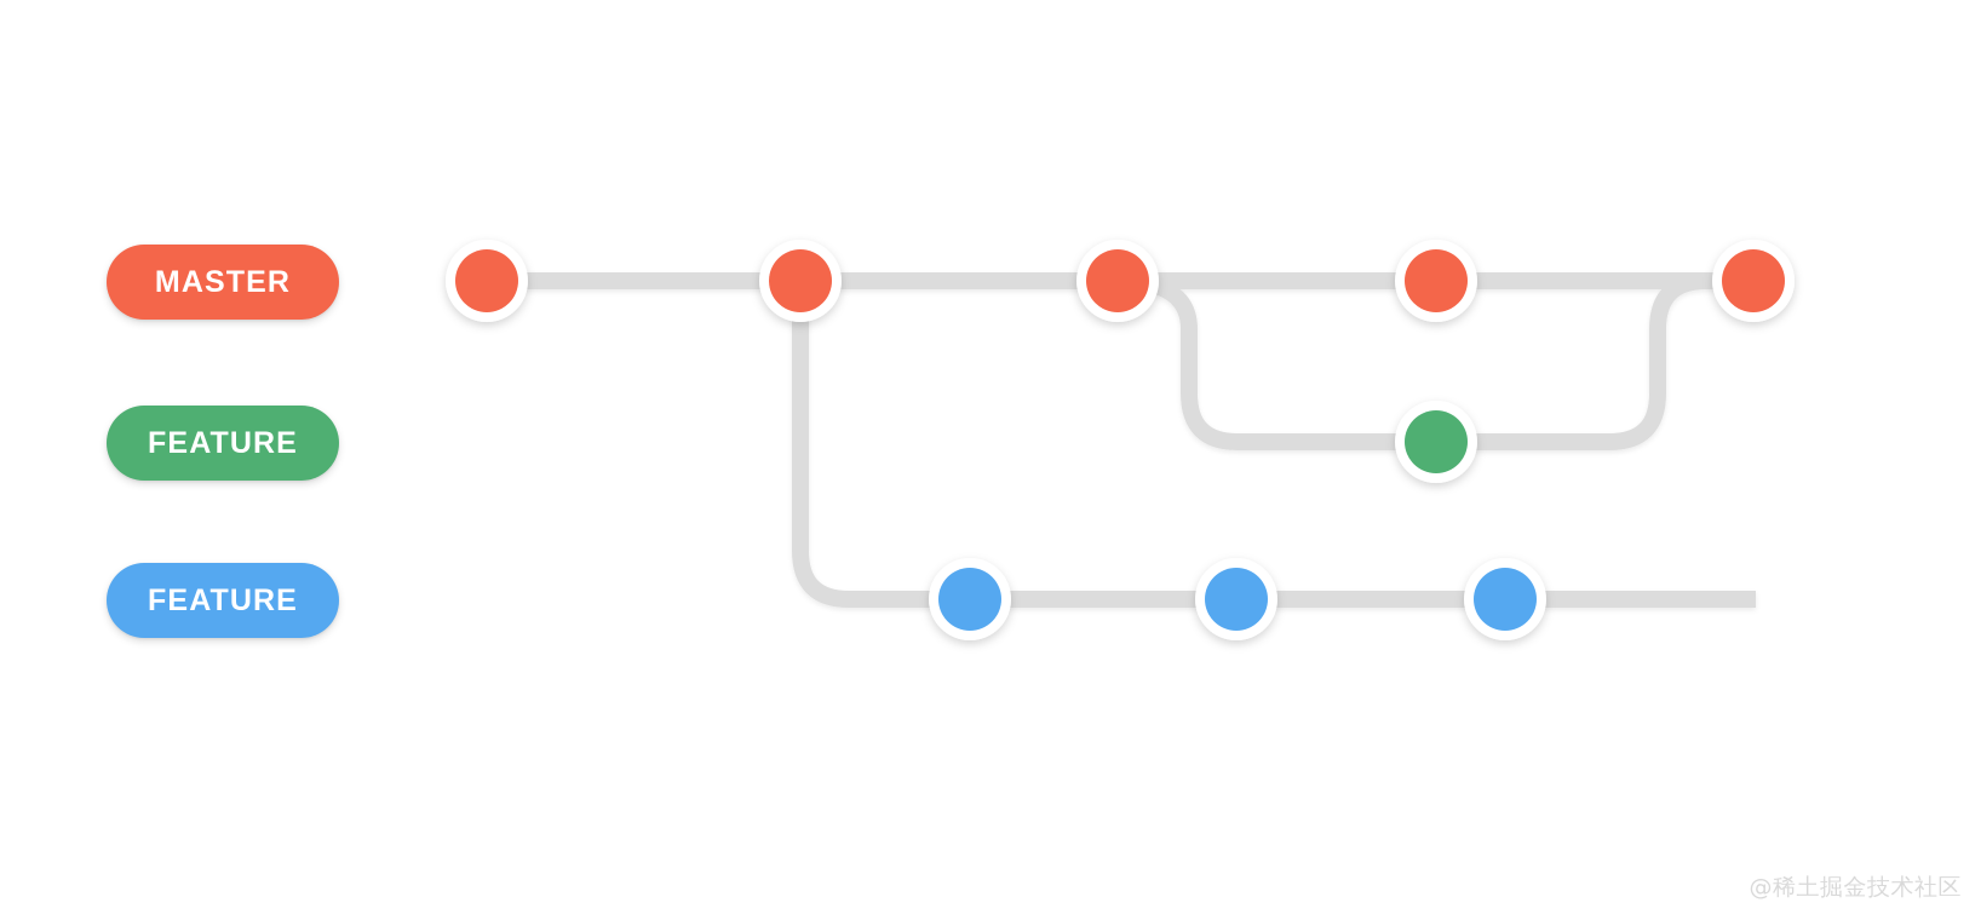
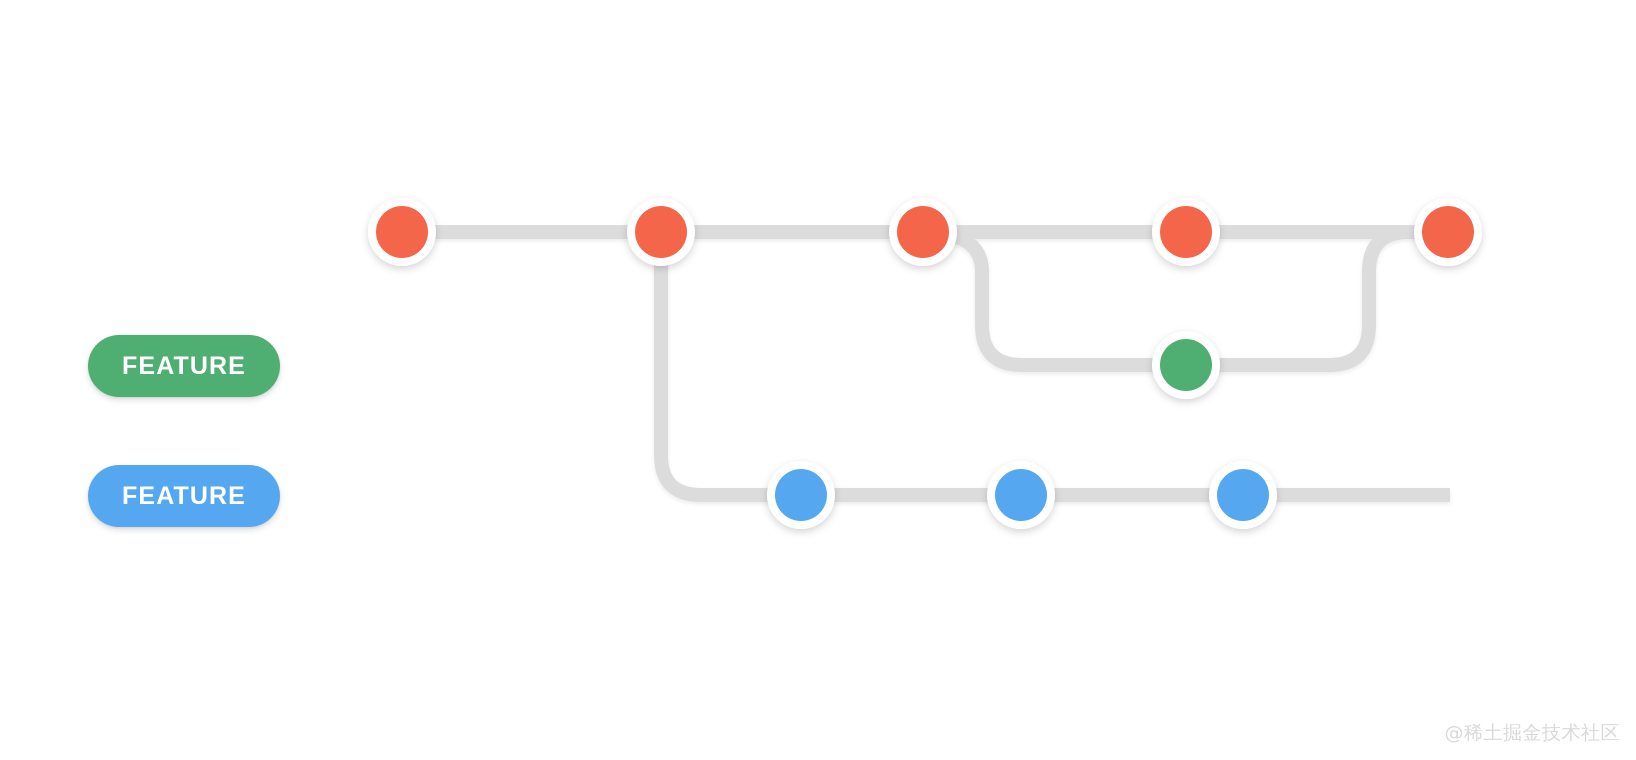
- MASTER
  FEATURE
  FEATURE
  @稀土掘金技术社区
